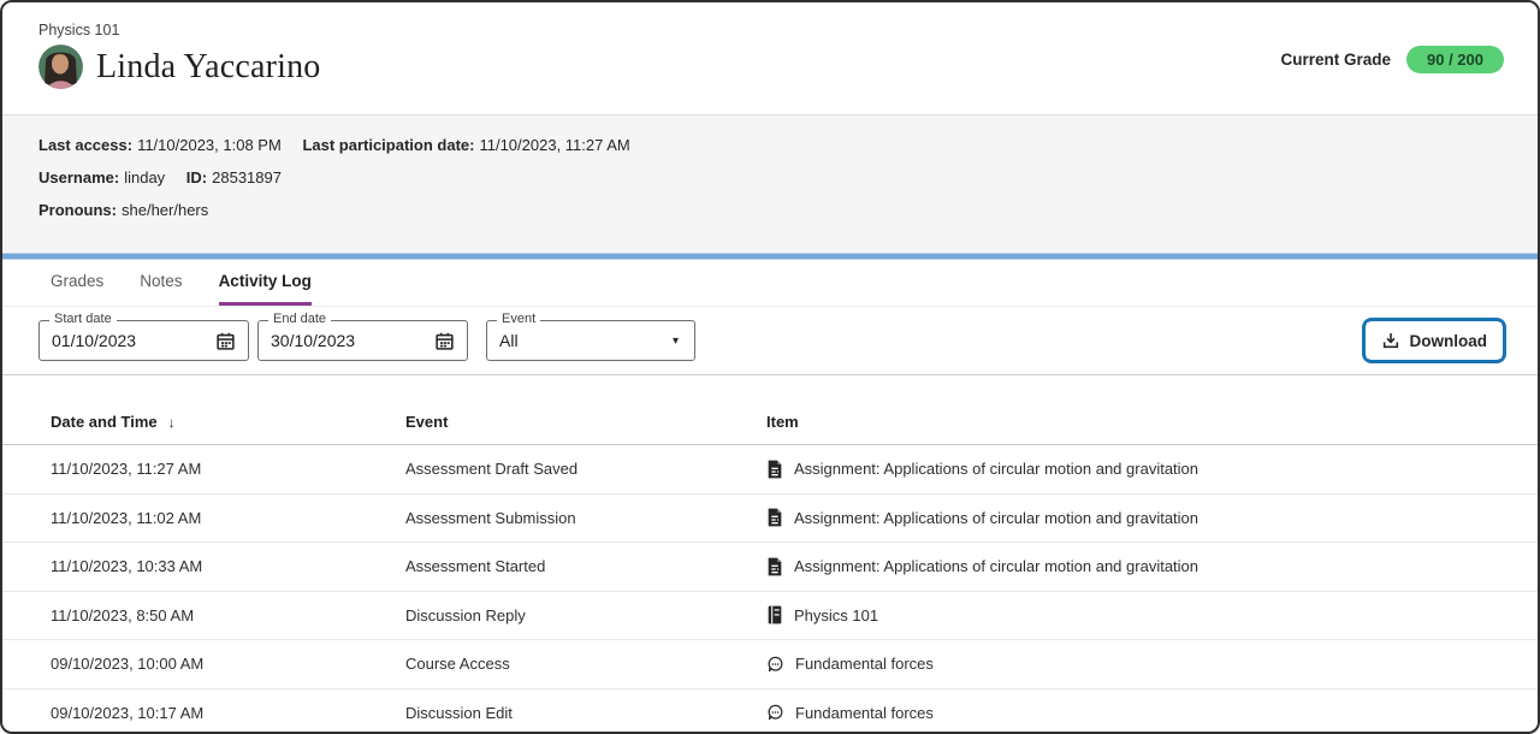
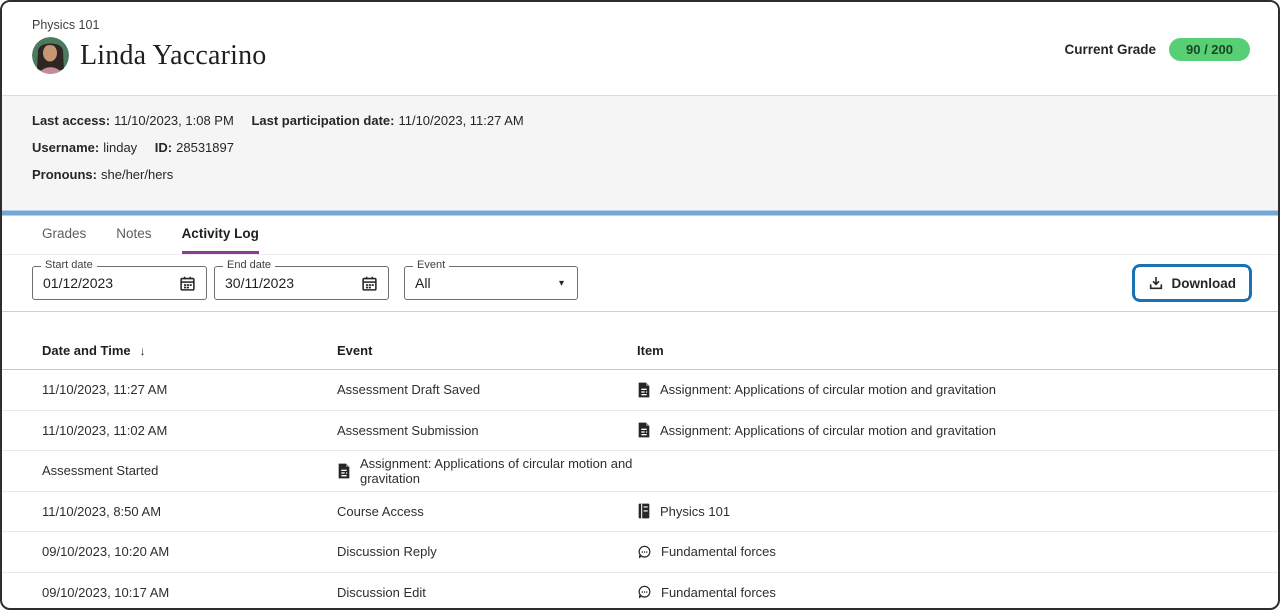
  Physics 101
  Linda Yaccarino
  Current Grade
  90 / 200
  Last access: 11/10/2023, 1:08 PM Last participation date: 11/10/2023, 11:27 AM
  Username: linday ID: 28531897
  Pronouns: she/her/hers
  Grades
  Notes
  Activity Log
  Start date
- 01/10/2023
+ 01/12/2023
  End date
- 30/10/2023
+ 30/11/2023
  Event
  All
  ▾
  Download
  Date and Time
  ↓
  Event
  Item
  11/10/2023, 11:27 AM
  Assessment Draft Saved
  Assignment: Applications of circular motion and gravitation
  11/10/2023, 11:02 AM
  Assessment Submission
  Assignment: Applications of circular motion and gravitation
- 11/10/2023, 10:33 AM
  Assessment Started
  Assignment: Applications of circular motion and gravitation
  11/10/2023, 8:50 AM
- Discussion Reply
+ Course Access
  Physics 101
- 09/10/2023, 10:00 AM
+ 09/10/2023, 10:20 AM
- Course Access
+ Discussion Reply
  Fundamental forces
  09/10/2023, 10:17 AM
  Discussion Edit
  Fundamental forces
